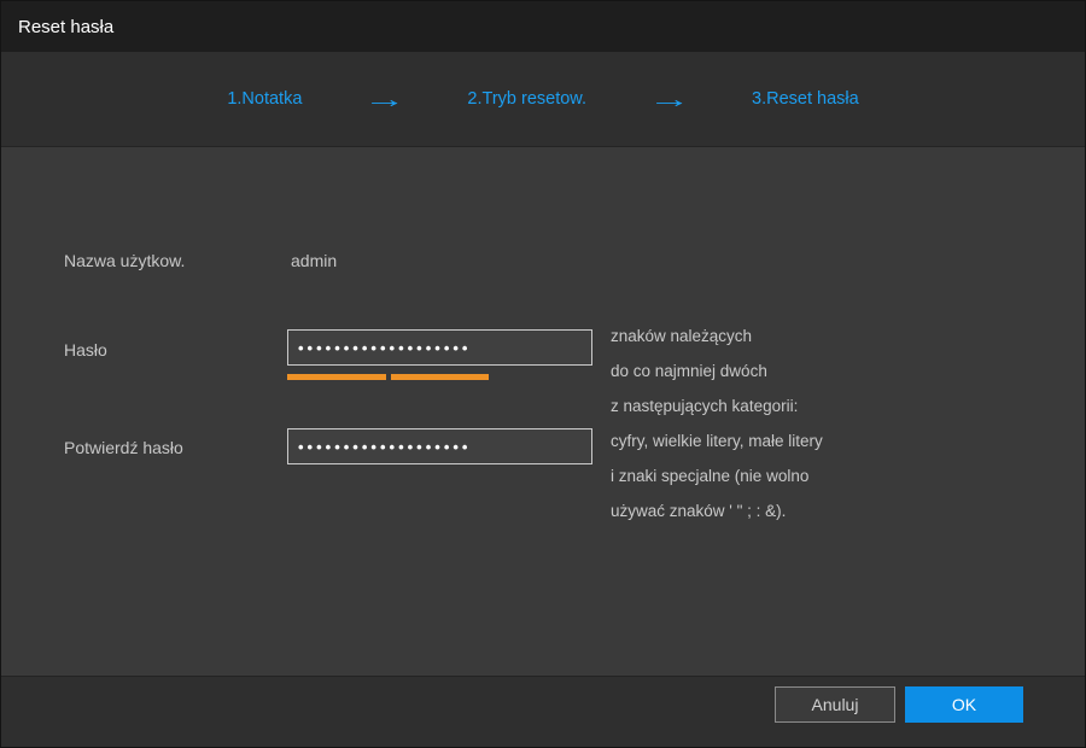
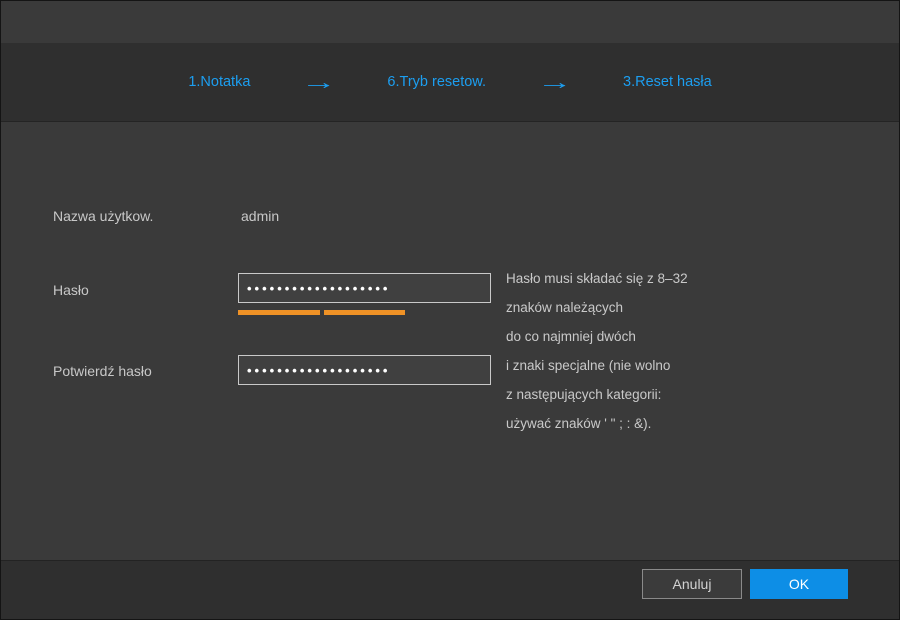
- Reset hasła
  1.Notatka
  →
- 2.Tryb resetow.
+ 6.Tryb resetow.
  →
  3.Reset hasła
  Nazwa użytkow.
  admin
  Hasło
  •••••••••••••••••••
  Potwierdź hasło
  •••••••••••••••••••
+ Hasło musi składać się z 8–32
  znaków należących
  do co najmniej dwóch
- z następujących kategorii:
+ i znaki specjalne (nie wolno
- cyfry, wielkie litery, małe litery
- i znaki specjalne (nie wolno
+ z następujących kategorii:
  używać znaków ' " ; : &).
  Anuluj
  OK
